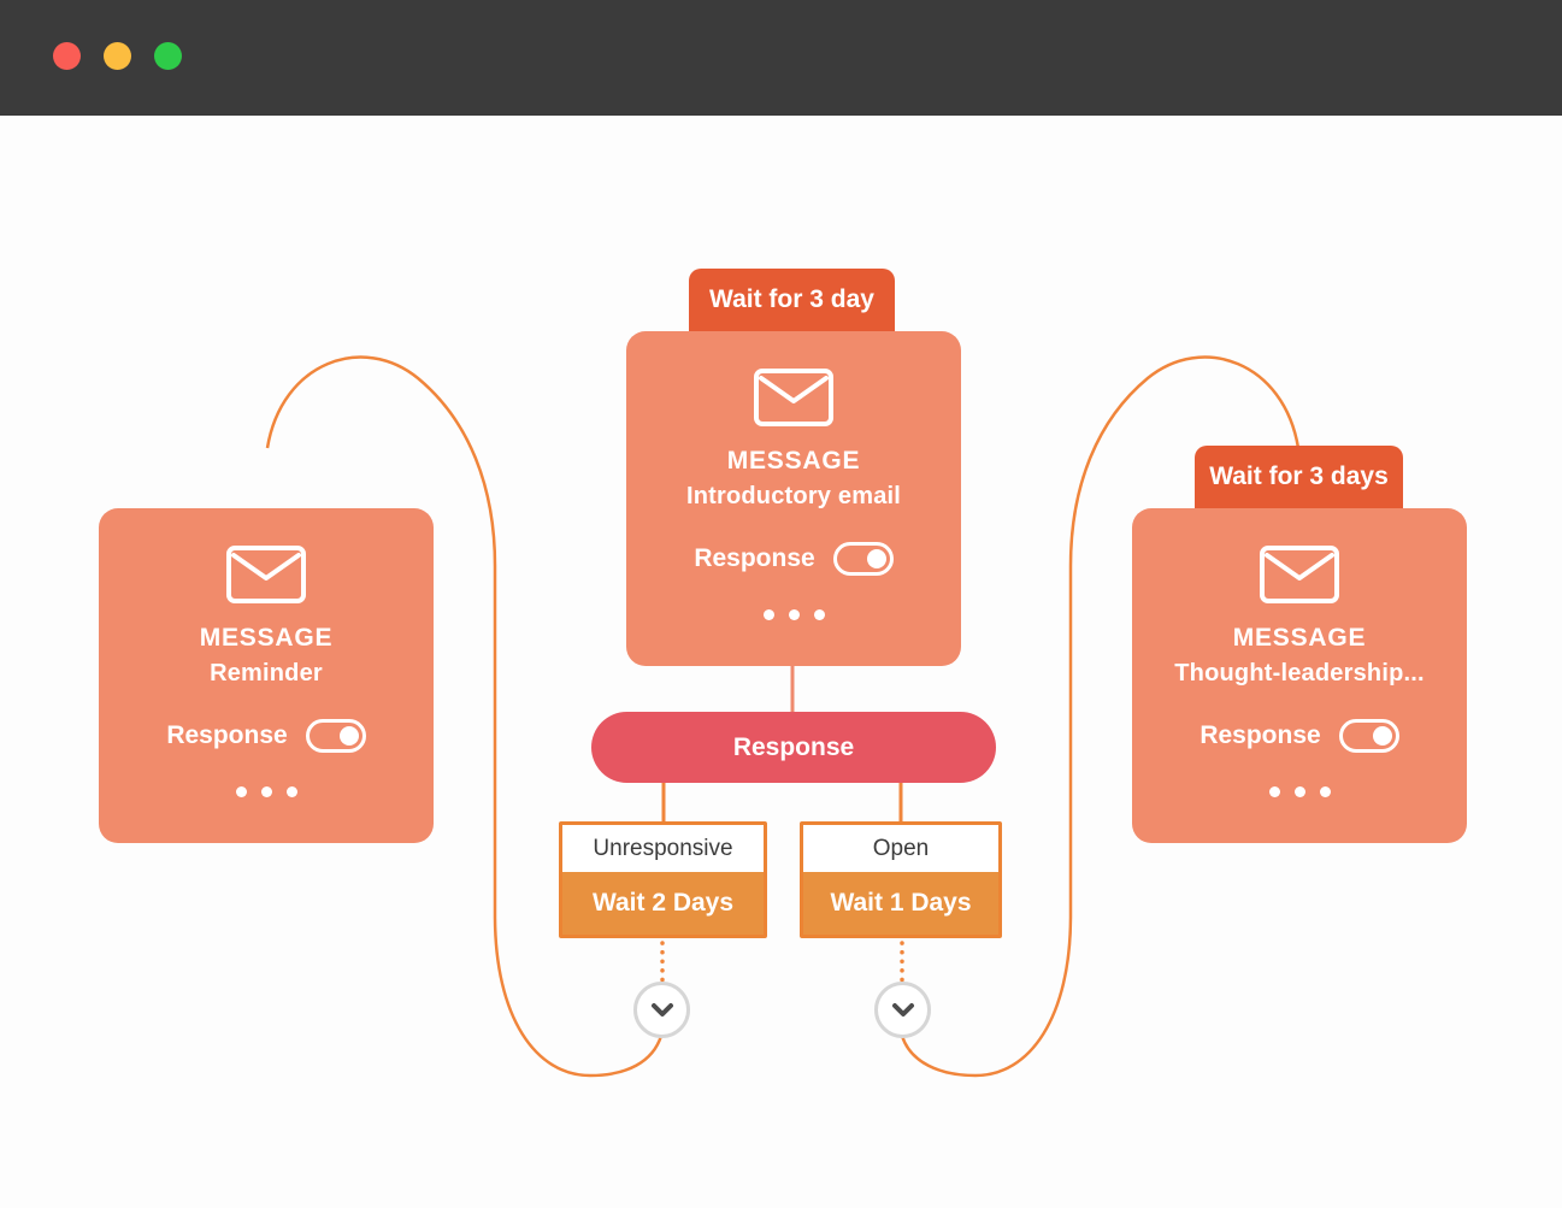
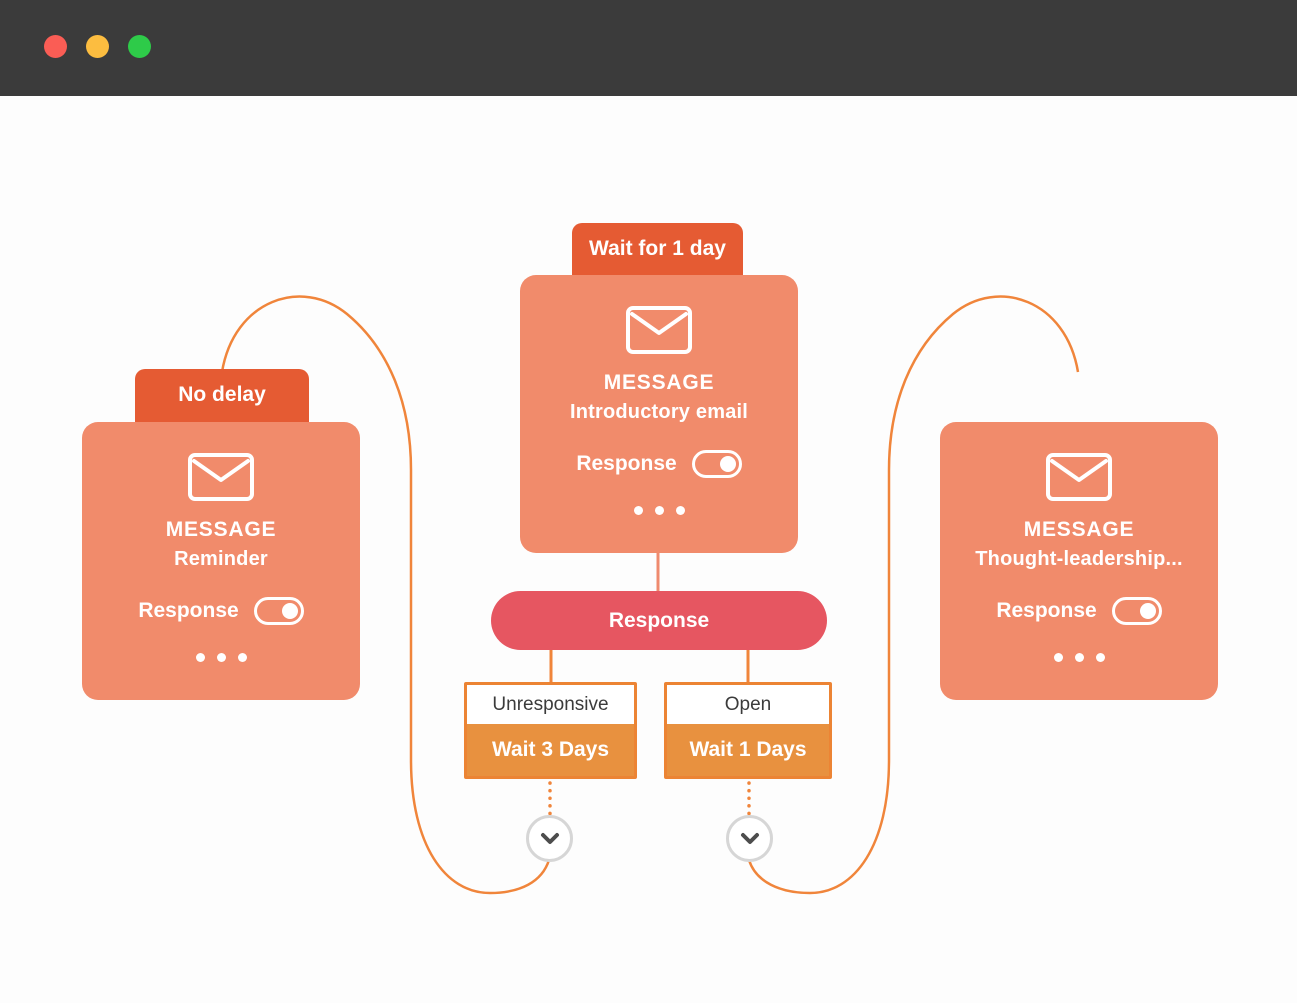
+ No delay
  MESSAGE
  Reminder
  Response
- Wait for 3 day
+ Wait for 1 day
  MESSAGE
  Introductory email
  Response
- Wait for 3 days
  MESSAGE
  Thought-leadership...
  Response
  Response
  Unresponsive
- Wait 2 Days
+ Wait 3 Days
  Open
  Wait 1 Days
